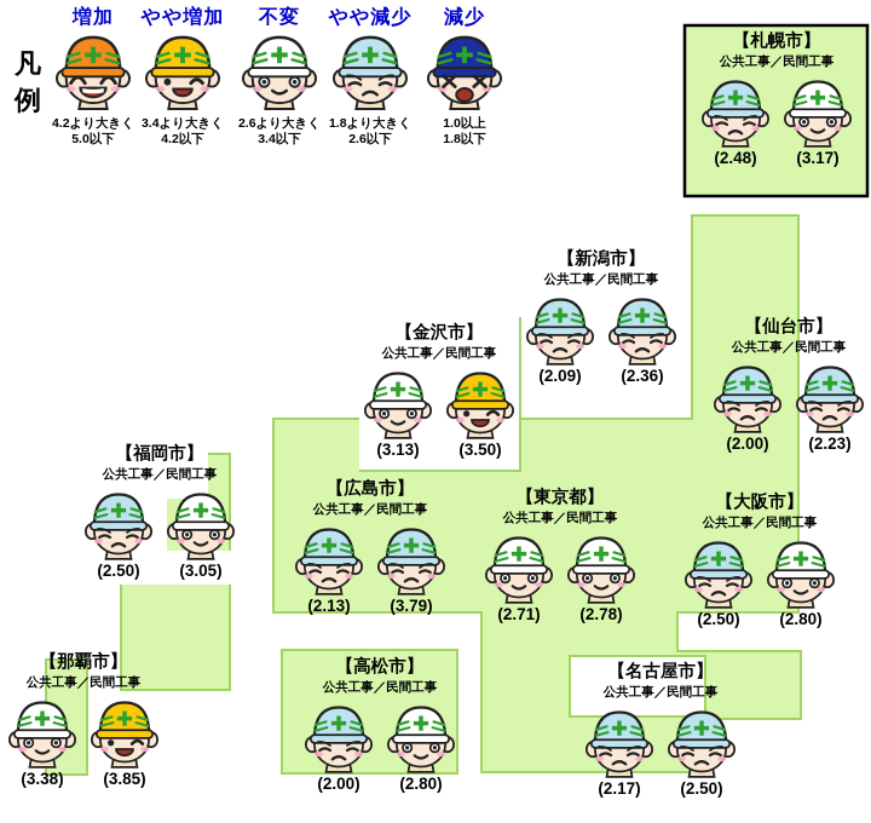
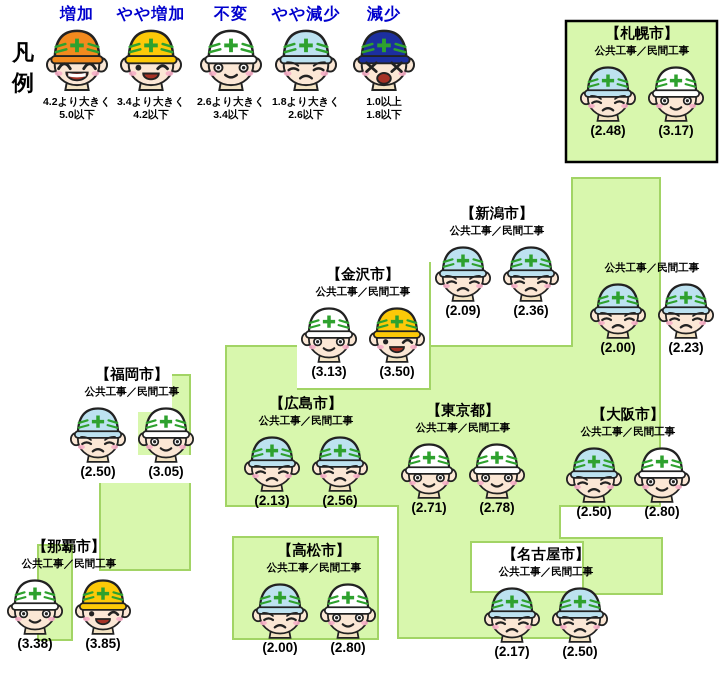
  凡例
  増加
  4.2より大きく
  5.0以下
  やや増加
  3.4より大きく
  4.2以下
  不変
  2.6より大きく
  3.4以下
  やや減少
  1.8より大きく
  2.6以下
  減少
  1.0以上
  1.8以下
  【札幌市】
  公共工事／民間工事
  (2.48)
  (3.17)
  【新潟市】
  公共工事／民間工事
  (2.09)
  (2.36)
- 【仙台市】
  公共工事／民間工事
  (2.00)
  (2.23)
  【金沢市】
  公共工事／民間工事
  (3.13)
  (3.50)
  【福岡市】
  公共工事／民間工事
  (2.50)
  (3.05)
  【広島市】
  公共工事／民間工事
  (2.13)
- (3.79)
+ (2.56)
  【東京都】
  公共工事／民間工事
  (2.71)
  (2.78)
  【大阪市】
  公共工事／民間工事
  (2.50)
  (2.80)
  【那覇市】
  公共工事／民間工事
  (3.38)
  (3.85)
  【高松市】
  公共工事／民間工事
  (2.00)
  (2.80)
  【名古屋市】
  公共工事／民間工事
  (2.17)
  (2.50)
